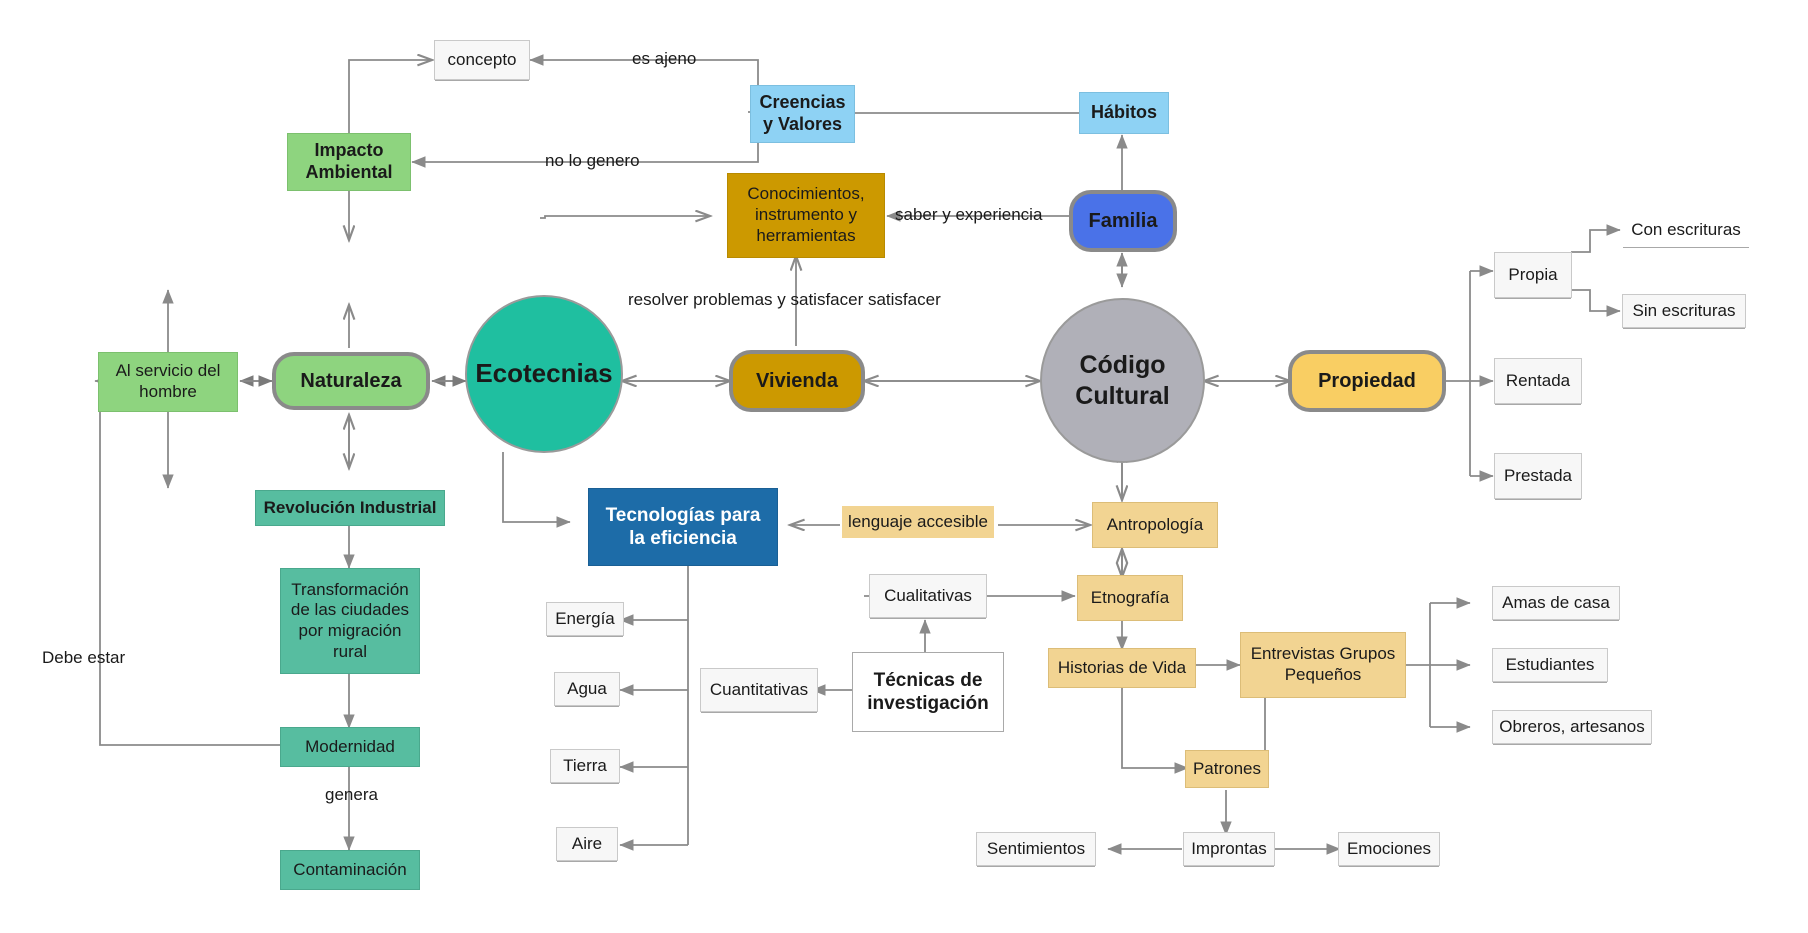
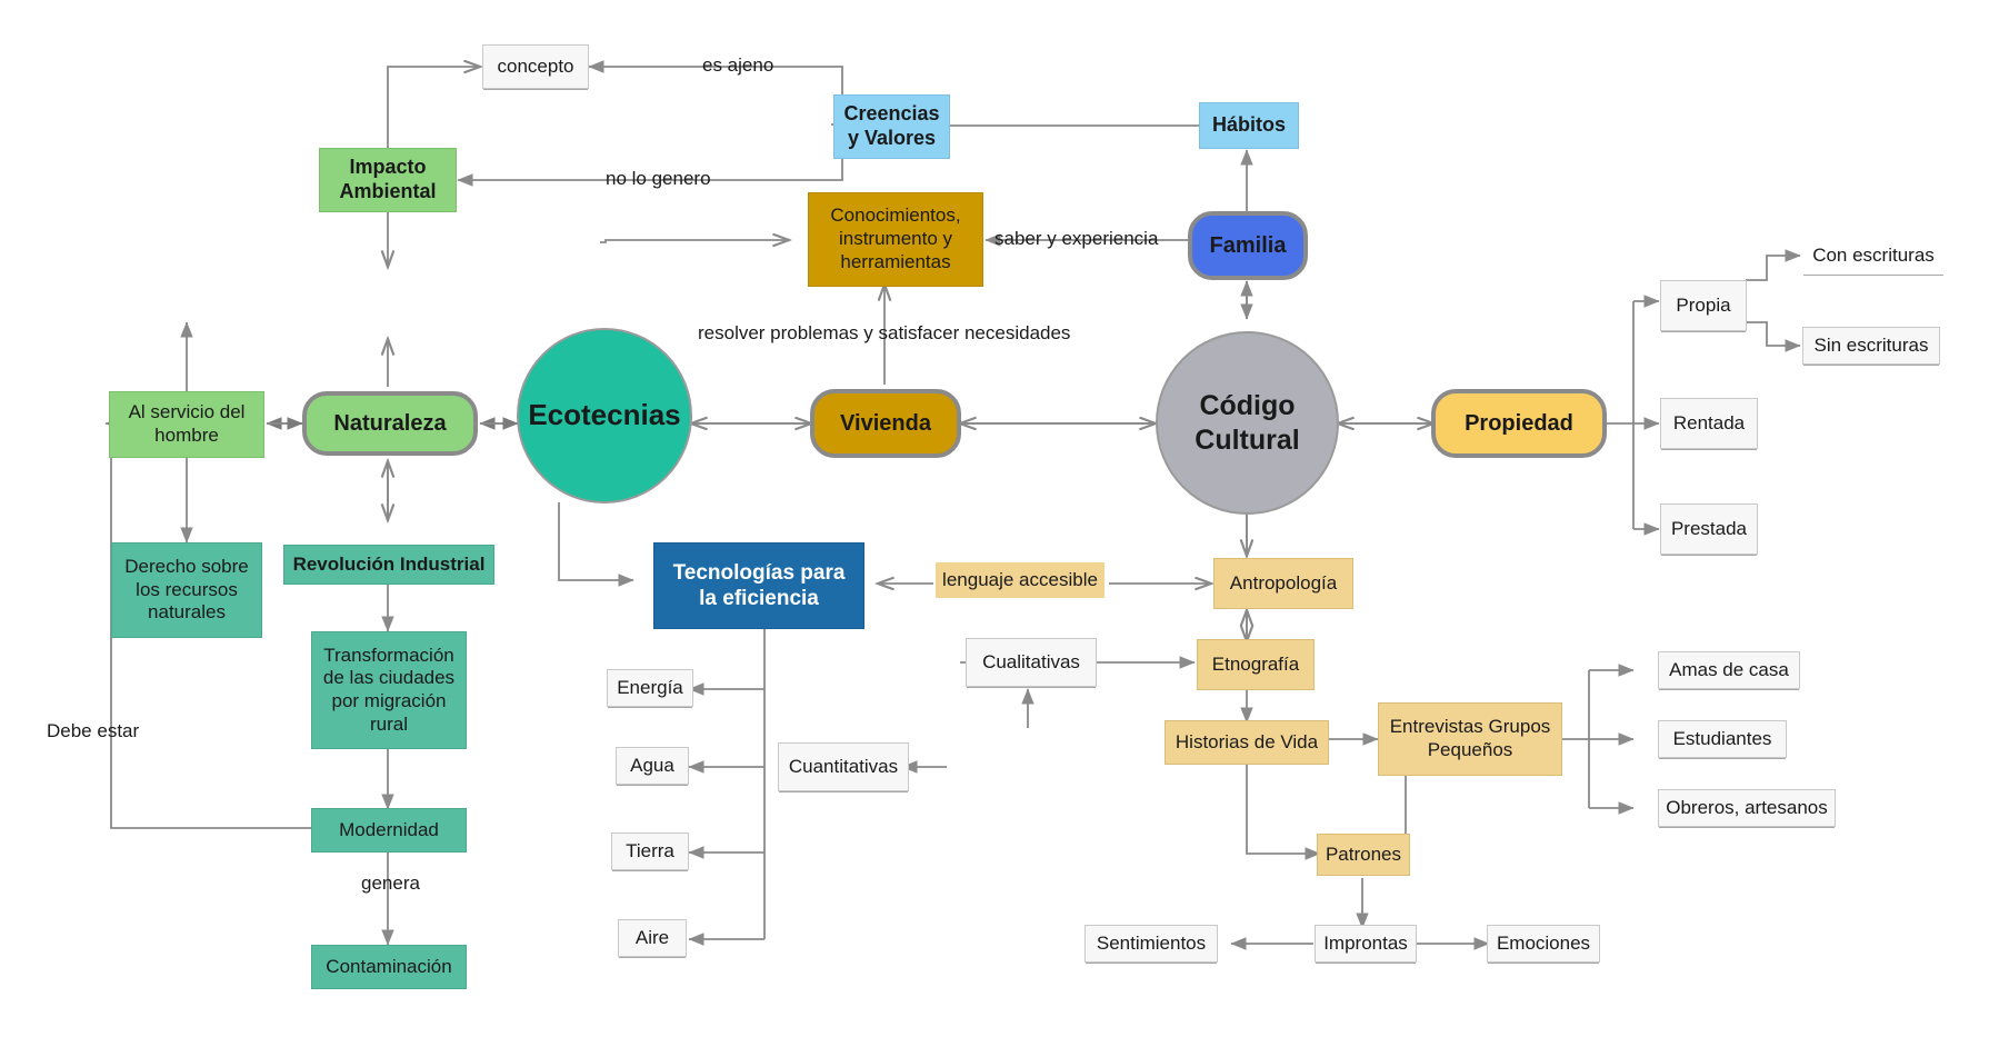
  concepto
  Impacto
  Ambiental
  Creencias
  y Valores
  Hábitos
  Conocimientos,
  instrumento y
  herramientas
  Familia
  Al servicio del
  hombre
  Naturaleza
  Ecotecnias
  Vivienda
  Código
  Cultural
  Propiedad
  Propia
  Con escrituras
  Sin escrituras
  Rentada
  Prestada
+ Derecho sobre
+ los recursos
+ naturales
  Revolución Industrial
  Transformación
  de las ciudades
  por migración
  rural
  Modernidad
  Contaminación
  Tecnologías para
  la eficiencia
  Antropología
  Etnografía
  Cualitativas
  Cuantitativas
- Técnicas de
- investigación
  Energía
  Agua
  Tierra
  Aire
  Historias de Vida
  Entrevistas Grupos
  Pequeños
  Amas de casa
  Estudiantes
  Obreros, artesanos
  Patrones
  Sentimientos
  Improntas
  Emociones
  es ajeno
  no lo genero
  saber y experiencia
- resolver problemas y satisfacer satisfacer
+ resolver problemas y satisfacer necesidades
  Debe estar
  genera
  lenguaje accesible
